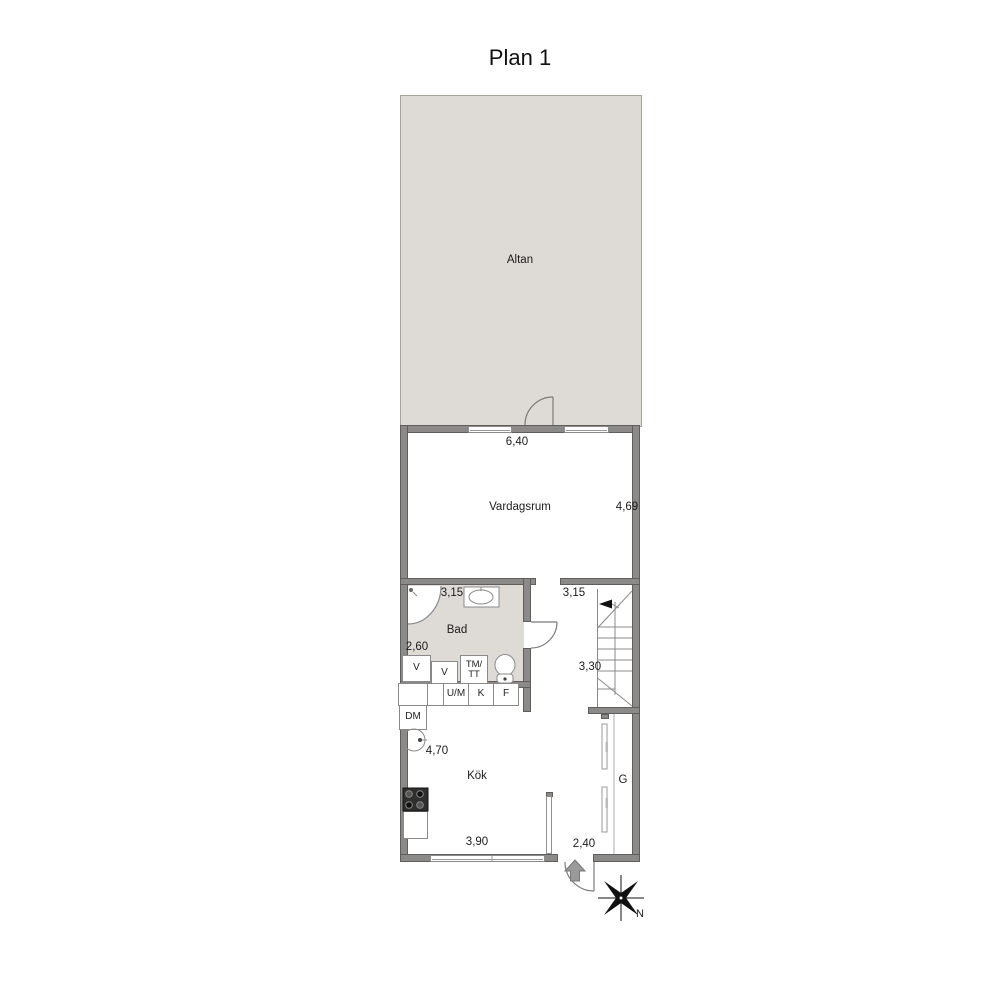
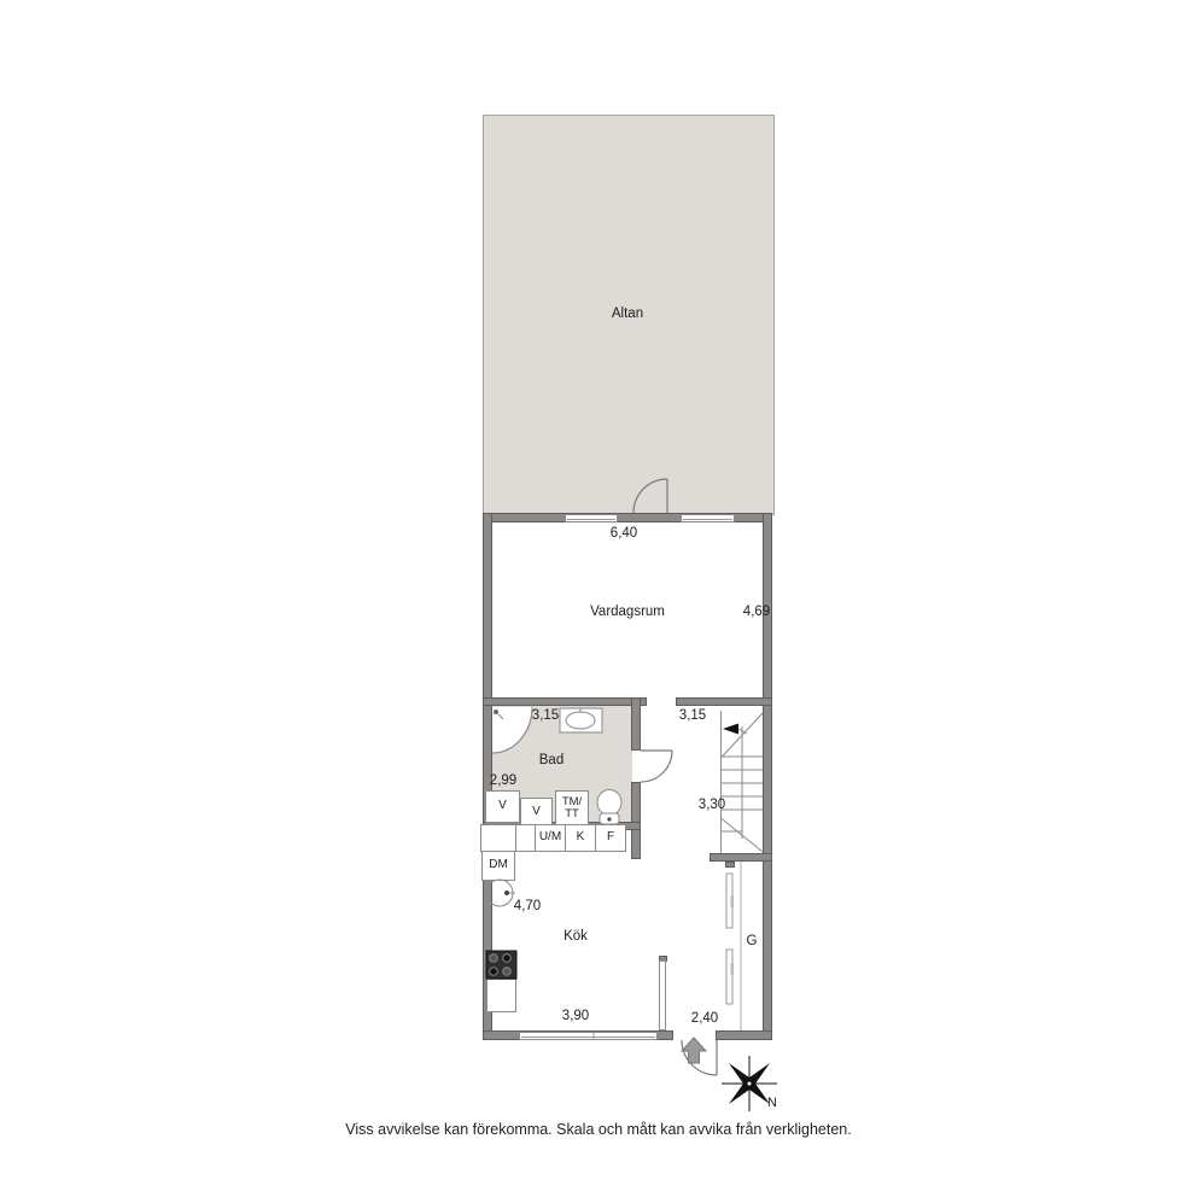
- Plan 1
  V
  V
  TM/
  TT
  U/M
  K
  F
  DM
  Altan
  6,40
  Vardagsrum
  4,69
  3,15
  Bad
- 2,60
+ 2,99
  3,15
  3,30
  4,70
  Kök
  G
  3,90
  2,40
  N
+ Viss avvikelse kan förekomma. Skala och mått kan avvika från verkligheten.
